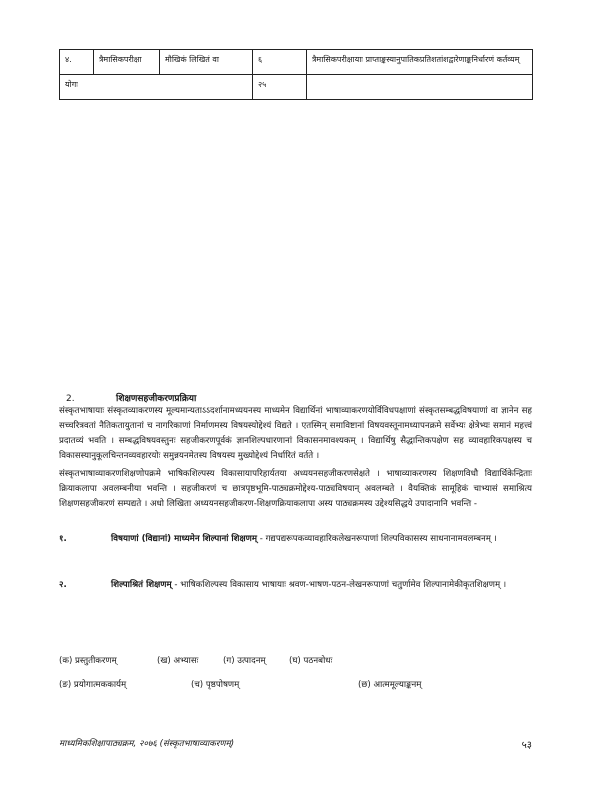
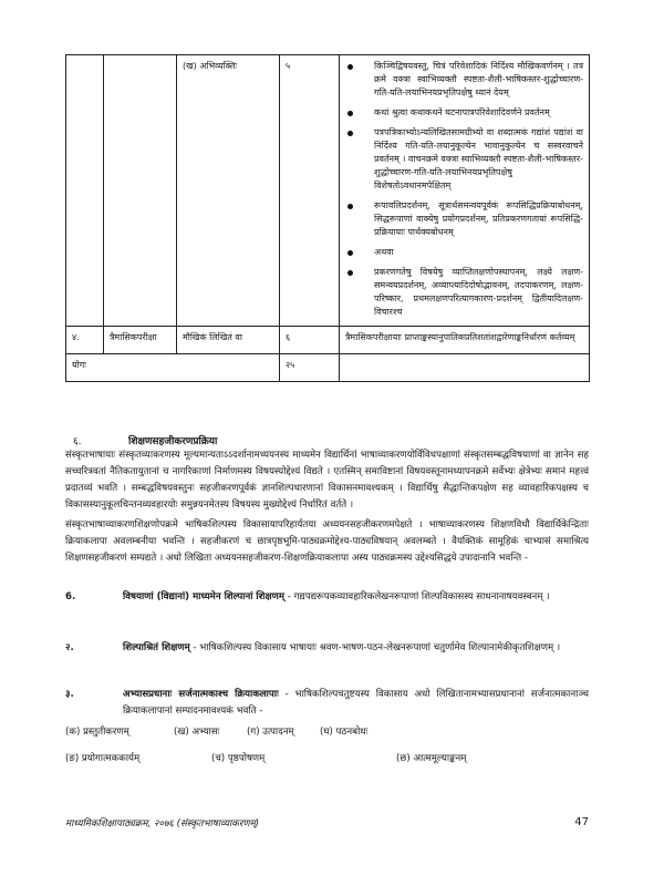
+ 		(ख) अभिव्यक्तिः	५	किञ्चिद्विषयवस्तु, चित्रं परिवेशादिकं निर्दिश्य मौखिकवर्णनम् । तत्र क्रमे वक्त्रा स्वाभिव्यक्तौ स्पष्टता-शैली-भाषिकस्तर-शुद्धोच्चारण-गति-यति-लयाभिनयप्रभृतिपक्षेषु ध्यानं देयम् कथां श्रुत्वा कथाकथने घटनापात्रपरिवेशादिवर्णने प्रवर्तनम् पत्रपत्रिकाभ्योऽन्यलिखितसामग्रीभ्यो वा शब्दात्मकं गद्यांशं पद्यांशं वा निर्दिश्य गति-यति-लयानुकूल्येन भावानुकूल्येन च सस्वरवाचने प्रवर्तनम् । वाचनक्रमे वक्त्रा स्वाभिव्यक्तौ स्पष्टता-शैली-भाषिकस्तर-शुद्धोच्चारण-गति-यति-लयाभिनयप्रभृतिपक्षेषु विशेषतोऽवधानमपेक्षितम् रूपावलिप्रदर्शनम्, सूत्रार्थसमन्वयपूर्वकं रूपसिद्धिप्रक्रियाबोधनम्, सिद्धरूपाणां वाक्येषु प्रयोगप्रदर्शनम्, प्रतिप्रकरणगतायां रूपसिद्धि-प्रक्रियायाः पार्थक्यबोधनम् अथवा प्रकरणगतेषु विषयेषु व्याप्तिलक्षणोपस्थापनम्, लक्ष्ये लक्षण-समन्वयप्रदर्शनम्, अव्याप्त्यादिदोषोद्भावनम्, तदपाकरणम्, लक्षण-परिष्कार, प्रथमलक्षणपरित्यागकारण-प्रदर्शनम् द्वितीयादिलक्षण-विचारश्च
  ४.	त्रैमासिकपरीक्षा	मौखिकं लिखितं वा	६	त्रैमासिकपरीक्षायाः प्राप्ताङ्कस्यानुपातिकप्रतिशतांशद्वारेणाङ्कनिर्धारणं कर्तव्यम्
  योगः	२५
- 2. शिक्षणसहजीकरणप्रक्रिया
+ ६. शिक्षणसहजीकरणप्रक्रिया
  संस्कृतभाषायाः संस्कृतव्याकरणस्य मूल्यमान्यताऽऽदर्शानामध्ययनस्य माध्यमेन विद्यार्थिनां भाषाव्याकरणयोर्विविधपक्षाणां संस्कृतसम्बद्धविषयाणां वा ज्ञानेन सह सच्चरित्रवतां नैतिकतायुतानां च नागरिकाणां निर्माणमस्य विषयस्योद्देश्यं विद्यते । एतस्मिन् समाविष्टानां विषयवस्तूनामध्यापनक्रमे सर्वेभ्यः क्षेत्रेभ्यः समानं महत्त्वं प्रदातव्यं भवति । सम्बद्धविषयवस्तुनः सहजीकरणपूर्वकं ज्ञानशिल्पधारणानां विकासनमावश्यकम् । विद्यार्थिषु सैद्धान्तिकपक्षेण सह व्यावहारिकपक्षस्य च विकासस्यानुकूलचिन्तनव्यवहारयोः समुन्नयनमेतस्य विषयस्य मुख्योद्देश्यं निर्धारितं वर्तते ।
- संस्कृतभाषाव्याकरणशिक्षणोपक्रमे भाषिकशिल्पस्य विकासायापरिहार्यतया अध्ययनसहजीकरणसेक्षते । भाषाव्याकरणस्य शिक्षणविधौ विद्यार्थिकेन्द्रिताः क्रियाकलापा अवलम्बनीया भवन्ति । सहजीकरणं च छात्रपृष्ठभूमि-पाठ्यक्रमोद्देश्य-पाठ्यविषयान् अवलम्बते । वैयक्तिकं सामूहिकं चाभ्यासं समाश्रित्य शिक्षणसहजीकरणं सम्पद्यते । अधो लिखिता अध्ययनसहजीकरण-शिक्षणक्रियाकलापा अस्य पाठ्यक्रमस्य उद्देश्यसिद्धये उपादानानि भवन्ति -
+ संस्कृतभाषाव्याकरणशिक्षणोपक्रमे भाषिकशिल्पस्य विकासायापरिहार्यतया अध्ययनसहजीकरणमपेक्षते । भाषाव्याकरणस्य शिक्षणविधौ विद्यार्थिकेन्द्रिताः क्रियाकलापा अवलम्बनीया भवन्ति । सहजीकरणं च छात्रपृष्ठभूमि-पाठ्यक्रमोद्देश्य-पाठ्यविषयान् अवलम्बते । वैयक्तिकं सामूहिकं चाभ्यासं समाश्रित्य शिक्षणसहजीकरणं सम्पद्यते । अधो लिखिता अध्ययनसहजीकरण-शिक्षणक्रियाकलापा अस्य पाठ्यक्रमस्य उद्देश्यसिद्धये उपादानानि भवन्ति -
- १.
+ 6.
- विषयाणां (विद्यानां) माध्यमेन शिल्पानां शिक्षणम् - गद्यपद्यरूपकव्यावहारिकलेखनरूपाणां शिल्पविकासस्य साधनानामवलम्बनम् ।
+ विषयाणां (विद्यानां) माध्यमेन शिल्पानां शिक्षणम् - गद्यपद्यरूपकव्यावहारिकलेखनरूपाणां शिल्पविकासस्य साधनानाषयवस्बनम् ।
  २.
  शिल्पाश्रितं शिक्षणम् - भाषिकशिल्पस्य विकासाय भाषायाः श्रवण-भाषण-पठन-लेखनरूपाणां चतुर्णामेव शिल्पानामेकीकृतशिक्षणम् ।
+ ३.
+ अभ्यासप्रधानाः सर्जनात्मकाश्च क्रियाकलापाः - भाषिकशिल्पचतुष्टयस्य विकासाय अधो लिखितानामभ्यासप्रधानानां सर्जनात्मकानाञ्च क्रियाकलापानां सम्पादनमावश्यकं भवति -
  (क) प्रस्तुतीकरणम् (ख) अभ्यासः (ग) उत्पादनम् (घ) पठनबोधः
  (ङ) प्रयोगात्मककार्यम् (च) पृष्ठपोषणम् (छ) आत्ममूल्याङ्कनम्
  माध्यमिकशिक्षापाठ्यक्रम, २०७६ (संस्कृतभाषाव्याकरणम्)
- ५३
+ 47
